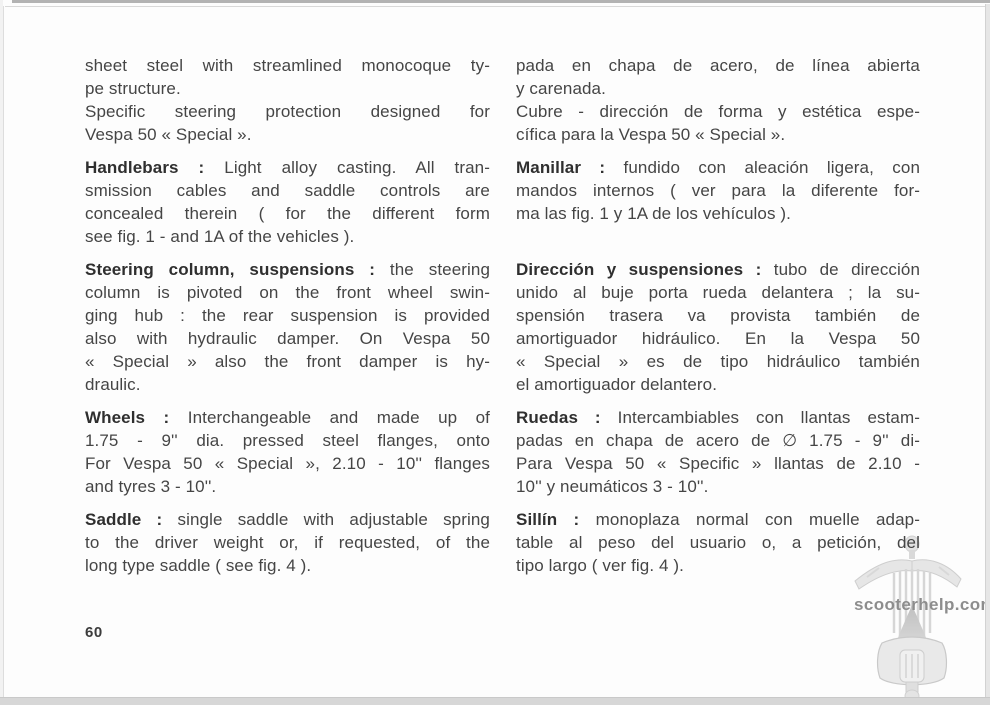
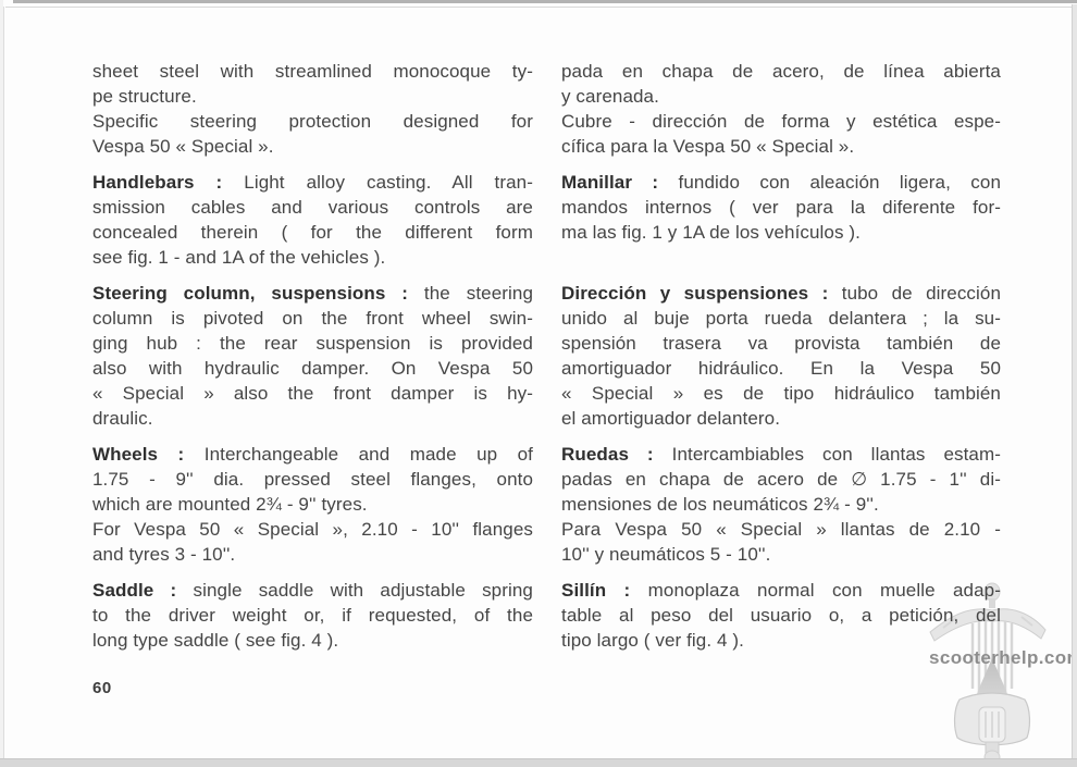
  sheet steel with streamlined monocoque ty-
  pe structure.
  Specific steering protection designed for
  Vespa 50 « Special ».
  Handlebars : Light alloy casting. All tran-
- smission cables and saddle controls are
+ smission cables and various controls are
  concealed therein ( for the different form
  see fig. 1 - and 1A of the vehicles ).
  Steering column, suspensions : the steering
  column is pivoted on the front wheel swin-
  ging hub : the rear suspension is provided
  also with hydraulic damper. On Vespa 50
  « Special » also the front damper is hy-
  draulic.
  Wheels : Interchangeable and made up of
  1.75 - 9'' dia. pressed steel flanges, onto
+ which are mounted 2¾ - 9'' tyres.
  For Vespa 50 « Special », 2.10 - 10'' flanges
  and tyres 3 - 10''.
  Saddle : single saddle with adjustable spring
  to the driver weight or, if requested, of the
  long type saddle ( see fig. 4 ).
  pada en chapa de acero, de línea abierta
  y carenada.
  Cubre - dirección de forma y estética espe-
  cífica para la Vespa 50 « Special ».
  Manillar : fundido con aleación ligera, con
  mandos internos ( ver para la diferente for-
  ma las fig. 1 y 1A de los vehículos ).
  Dirección y suspensiones : tubo de dirección
  unido al buje porta rueda delantera ; la su-
  spensión trasera va provista también de
  amortiguador hidráulico. En la Vespa 50
  « Special » es de tipo hidráulico también
  el amortiguador delantero.
  Ruedas : Intercambiables con llantas estam-
- padas en chapa de acero de ∅ 1.75 - 9'' di-
+ padas en chapa de acero de ∅ 1.75 - 1'' di-
+ mensiones de los neumáticos 2¾ - 9''.
- Para Vespa 50 « Specific » llantas de 2.10 -
+ Para Vespa 50 « Special » llantas de 2.10 -
- 10'' y neumáticos 3 - 10''.
+ 10'' y neumáticos 5 - 10''.
  Sillín : monoplaza normal con muelle adap-
  table al peso del usuario o, a petición, del
  tipo largo ( ver fig. 4 ).
  60
  scooterhelp.co
